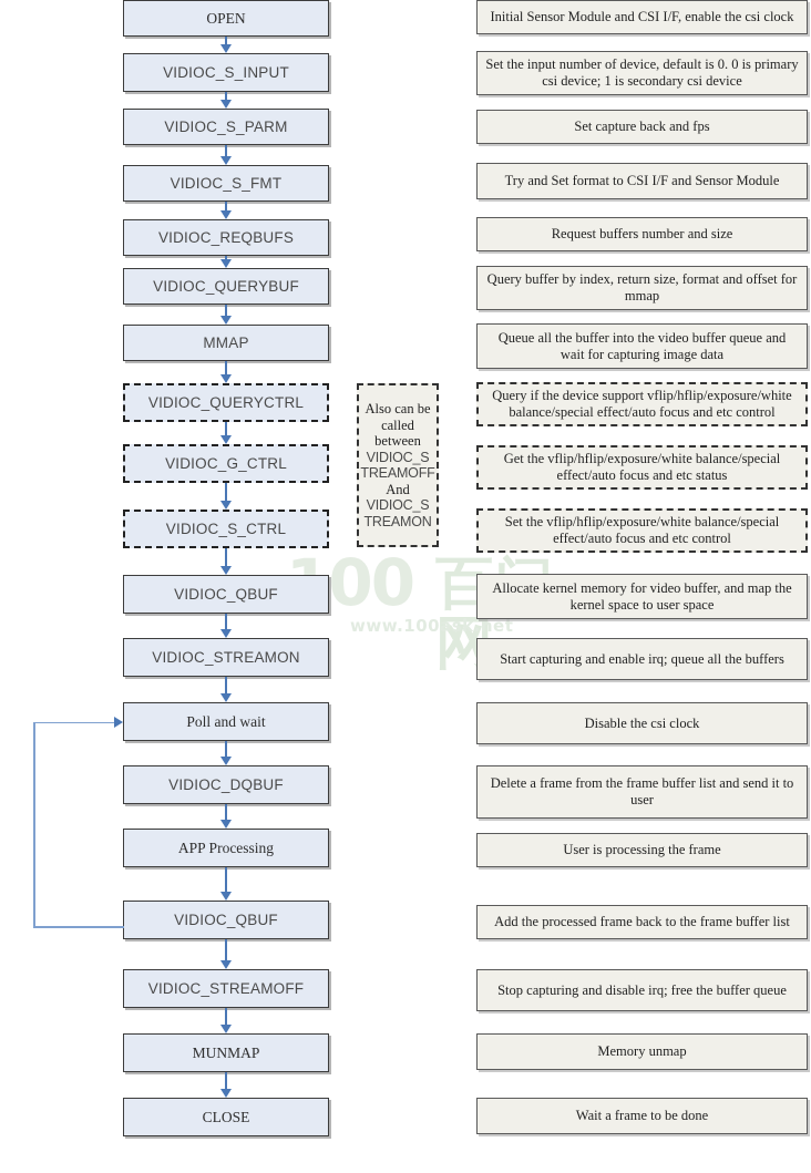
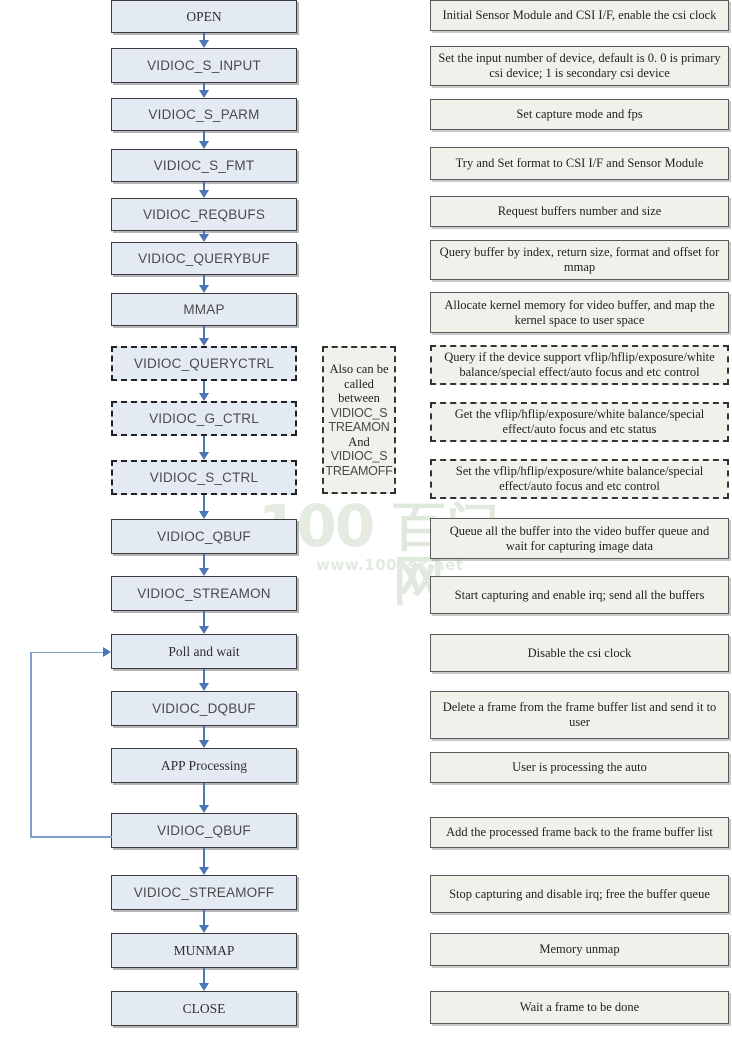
  www.100ask.net
  OPEN
  Initial Sensor Module and CSI I/F, enable the csi clock
  VIDIOC_S_INPUT
  Set the input number of device, default is 0. 0 is primary csi device; 1 is secondary csi device
  VIDIOC_S_PARM
- Set capture back and fps
+ Set capture mode and fps
  VIDIOC_S_FMT
  Try and Set format to CSI I/F and Sensor Module
  VIDIOC_REQBUFS
  Request buffers number and size
  VIDIOC_QUERYBUF
  Query buffer by index, return size, format and offset for mmap
  MMAP
- Queue all the buffer into the video buffer queue and wait for capturing image data
+ Allocate kernel memory for video buffer, and map the kernel space to user space
  VIDIOC_QUERYCTRL
  Query if the device support vflip/hflip/exposure/white balance/special effect/auto focus and etc control
  VIDIOC_G_CTRL
  Get the vflip/hflip/exposure/white balance/special effect/auto focus and etc status
  VIDIOC_S_CTRL
  Set the vflip/hflip/exposure/white balance/special effect/auto focus and etc control
  VIDIOC_QBUF
- Allocate kernel memory for video buffer, and map the kernel space to user space
+ Queue all the buffer into the video buffer queue and wait for capturing image data
  VIDIOC_STREAMON
- Start capturing and enable irq; queue all the buffers
+ Start capturing and enable irq; send all the buffers
  Poll and wait
  Disable the csi clock
  VIDIOC_DQBUF
  Delete a frame from the frame buffer list and send it to user
  APP Processing
- User is processing the frame
+ User is processing the auto
  VIDIOC_QBUF
  Add the processed frame back to the frame buffer list
  VIDIOC_STREAMOFF
  Stop capturing and disable irq; free the buffer queue
  MUNMAP
  Memory unmap
  CLOSE
  Wait a frame to be done
  Also can be
  called
  between
  VIDIOC_S
- TREAMOFF
+ TREAMON
  And
  VIDIOC_S
- TREAMON
+ TREAMOFF
